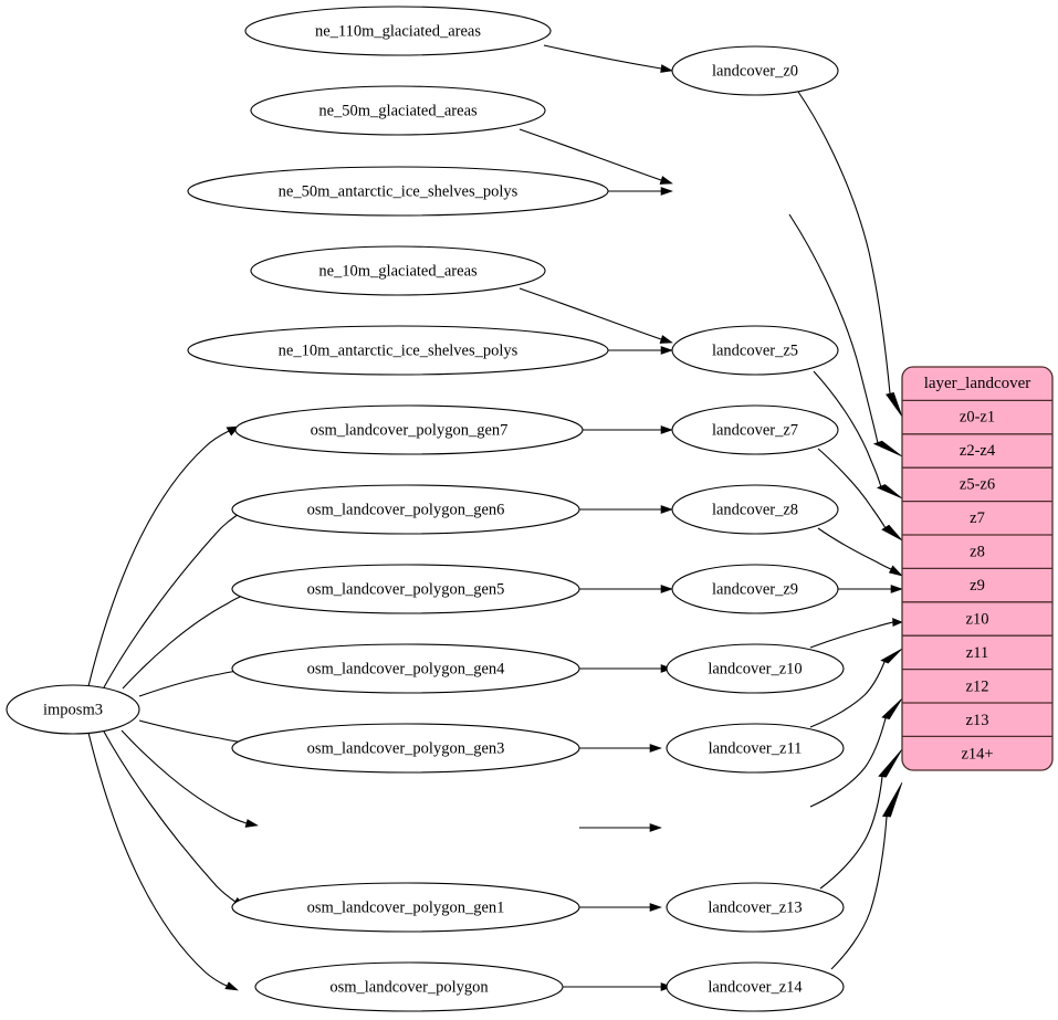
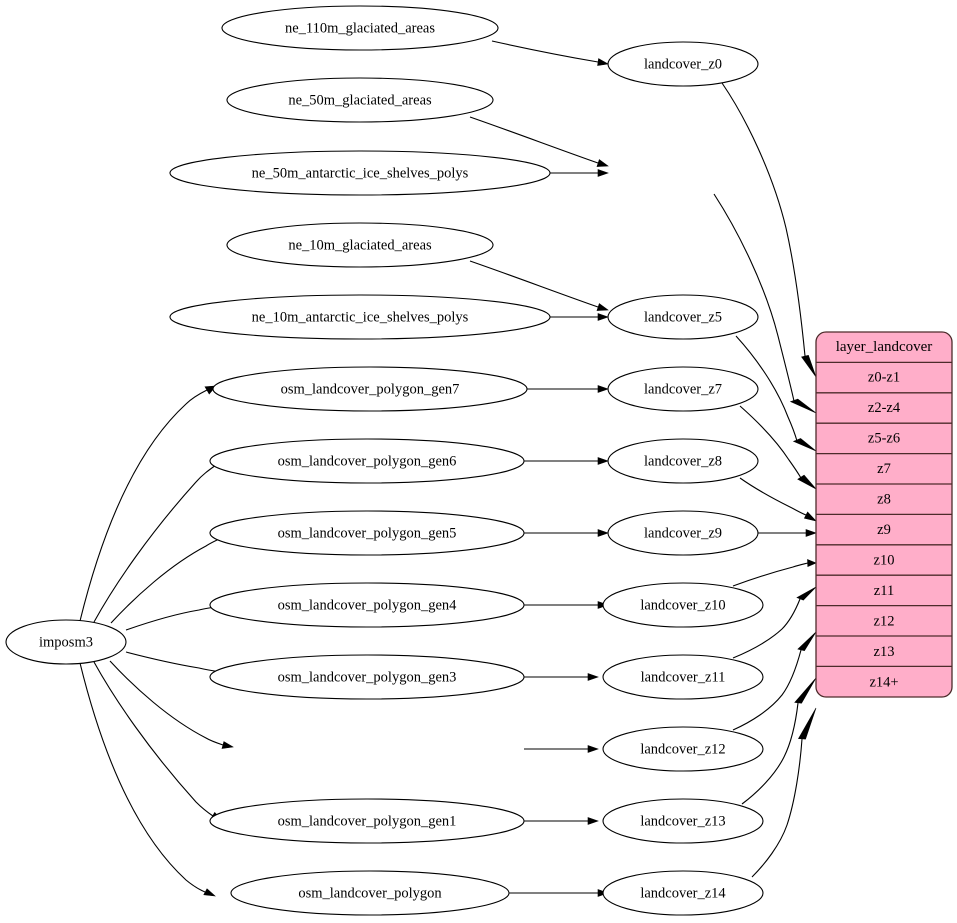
  ne_110m_glaciated_areas
  ne_50m_glaciated_areas
  ne_50m_antarctic_ice_shelves_polys
  ne_10m_glaciated_areas
  ne_10m_antarctic_ice_shelves_polys
  osm_landcover_polygon_gen7
  osm_landcover_polygon_gen6
  osm_landcover_polygon_gen5
  osm_landcover_polygon_gen4
  osm_landcover_polygon_gen3
  osm_landcover_polygon_gen1
  osm_landcover_polygon
  imposm3
  landcover_z0
  landcover_z5
  landcover_z7
  landcover_z8
  landcover_z9
  landcover_z10
  landcover_z11
+ landcover_z12
  landcover_z13
  landcover_z14
  layer_landcover
  z0-z1
  z2-z4
  z5-z6
  z7
  z8
  z9
  z10
  z11
  z12
  z13
  z14+
